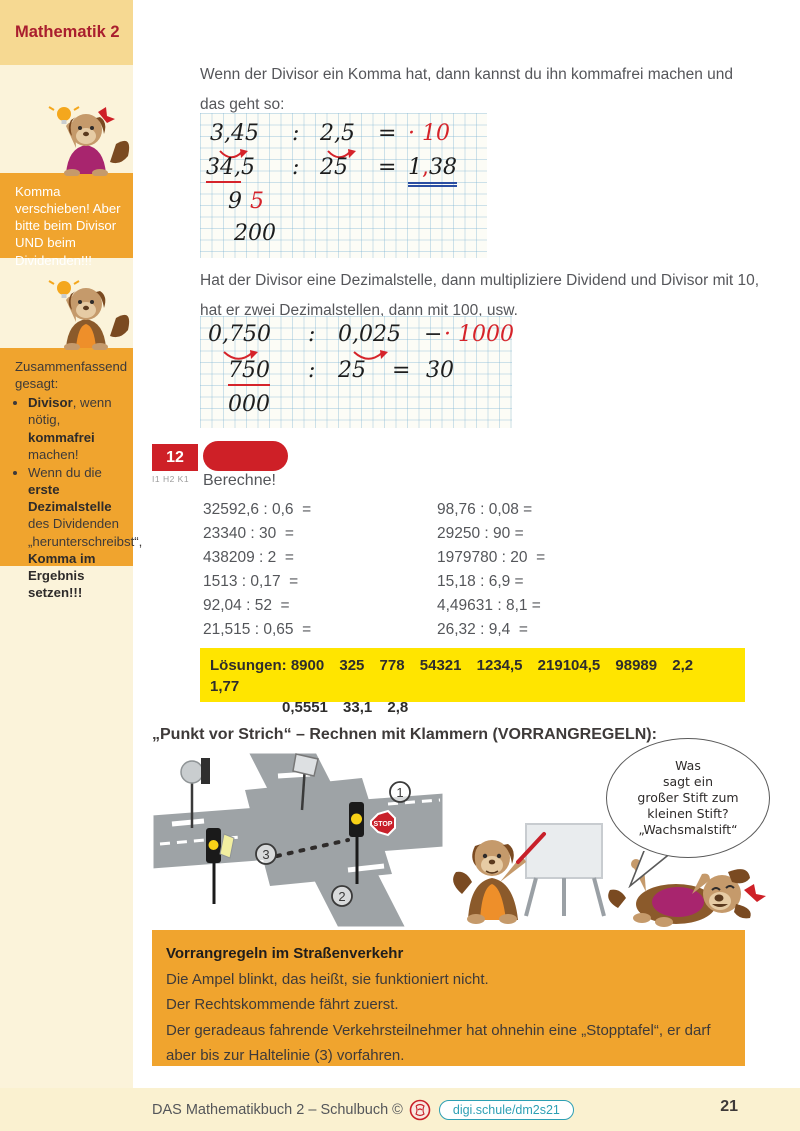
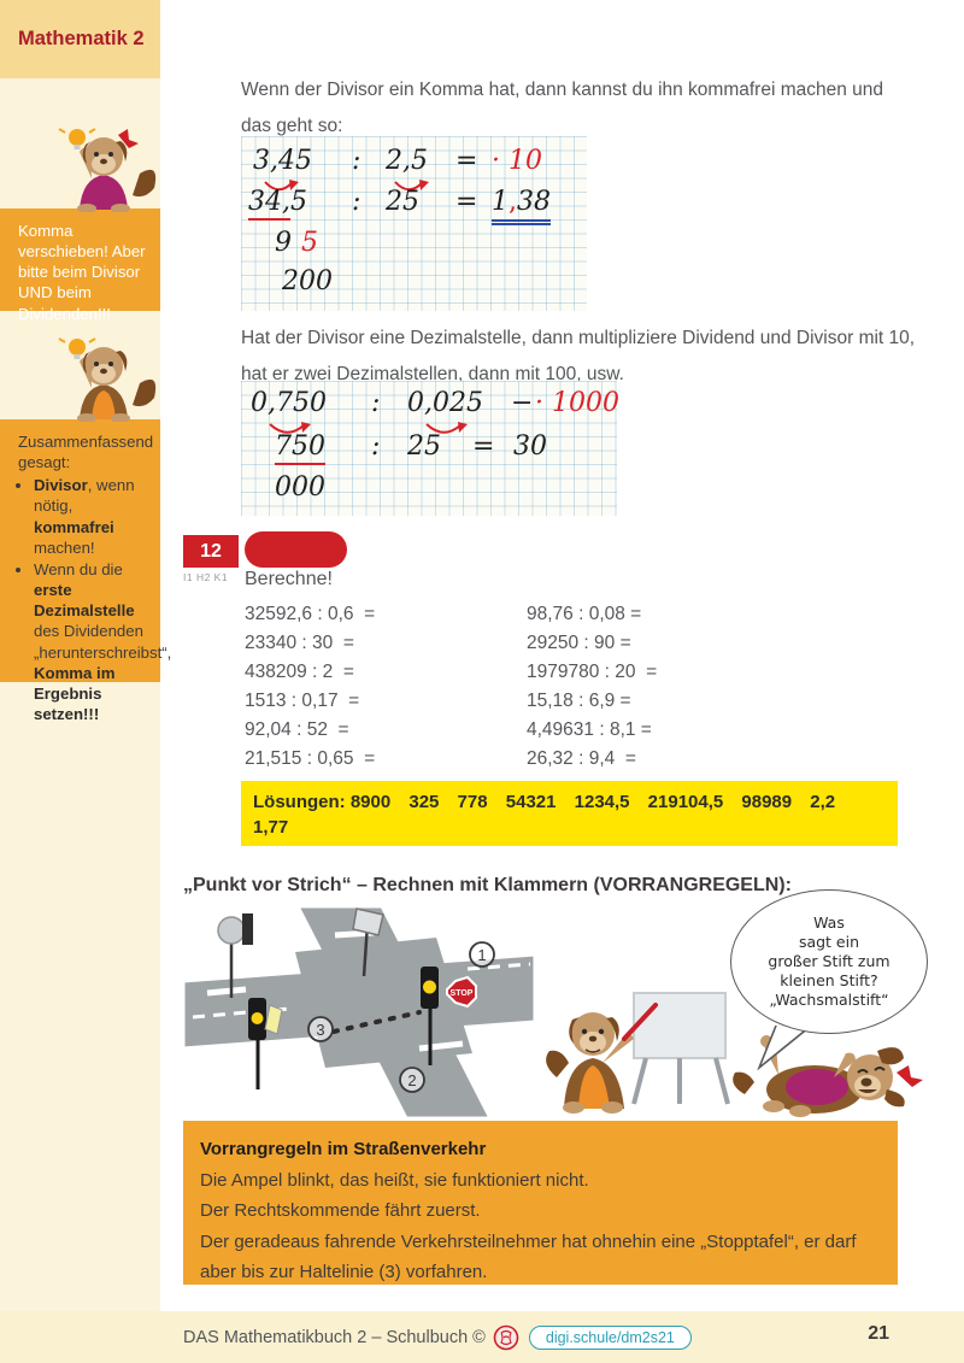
  Mathematik 2
  Komma verschieben! Aber bitte beim Divisor UND beim Dividenden!!!
  Zusammenfassend gesagt:
  Divisor, wenn nötig, kommafrei machen!
  Wenn du die erste Dezimalstelle des Dividenden „herunterschreibst“, Komma im Ergebnis setzen!!!
  Wenn der Divisor ein Komma hat, dann kannst du ihn kommafrei machen und das geht so:
  3,45
  :
  2,5
  =
  · 10
  34,5
  :
  25
  =
  1,38
  9
  5
  200
  Hat der Divisor eine Dezimalstelle, dann multipliziere Dividend und Divisor mit 10, hat er zwei Dezimalstellen, dann mit 100, usw.
  0,750
  :
  0,025
  −
  · 1000
  750
  :
  25
  =
  30
  000
  12
  I1 H2 K1
  Berechne!
  32592,6 : 0,6 =
  23340 : 30 =
  438209 : 2 =
  1513 : 0,17 =
  92,04 : 52 =
  21,515 : 0,65 =
  98,76 : 0,08 =
  29250 : 90 =
  1979780 : 20 =
  15,18 : 6,9 =
  4,49631 : 8,1 =
  26,32 : 9,4 =
  Lösungen: 8900 325 778 54321 1234,5 219104,5 98989 2,2 1,77
- 0,5551 33,1 2,8
  „Punkt vor Strich“ – Rechnen mit Klammern (VORRANGREGELN):
  1
  2
  3
  Was
  sagt ein
  großer Stift zum
  kleinen Stift?
  „Wachsmalstift“
  Vorrangregeln im Straßenverkehr
  Die Ampel blinkt, das heißt, sie funktioniert nicht.
  Der Rechtskommende fährt zuerst.
  Der geradeaus fahrende Verkehrsteilnehmer hat ohnehin eine „Stopptafel“, er darf aber bis zur Haltelinie (3) vorfahren.
  DAS Mathematikbuch 2 – Schulbuch ©
  digi.schule/dm2s21
  21
